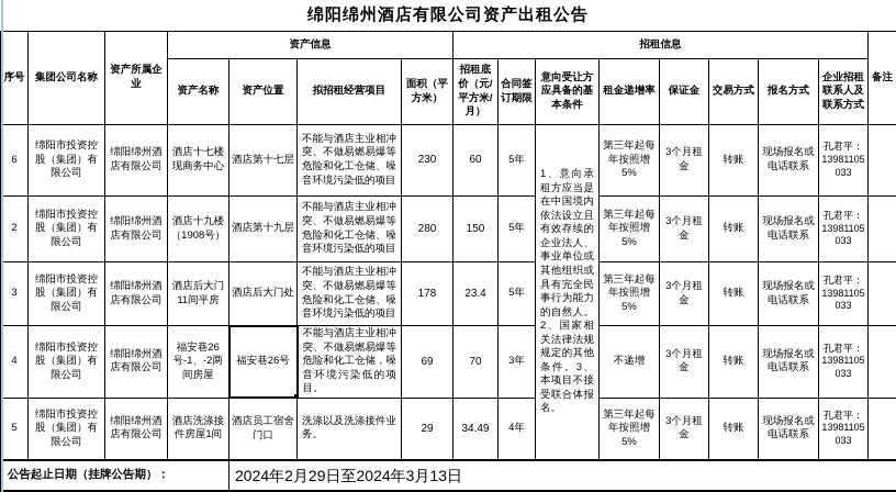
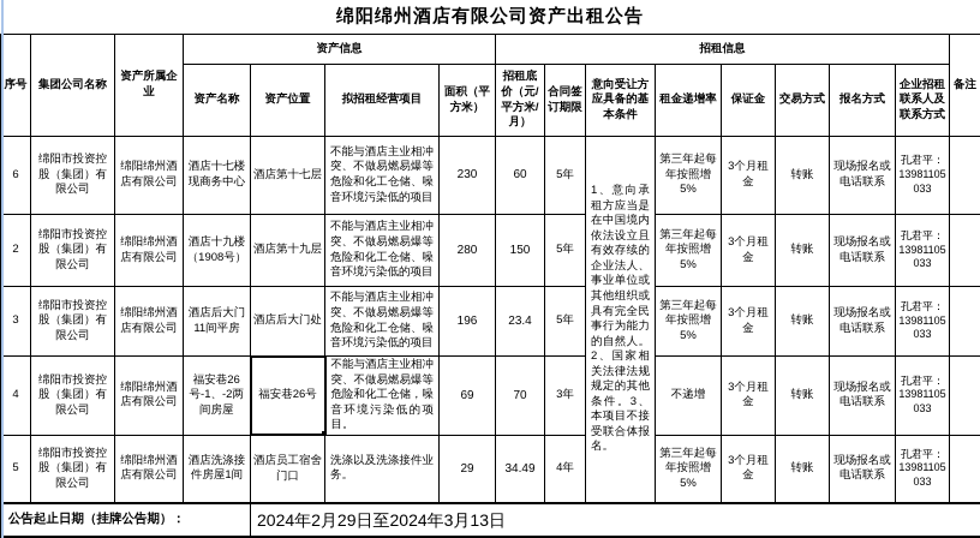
  绵阳绵州酒店有限公司资产出租公告
  序号	集团公司名称	资产所属企业	资产信息	招租信息	备注
  资产名称	资产位置	拟招租经营项目	面积（平方米）	招租底价（元/平方米/月）	合同签订期限	意向受让方应具备的基本条件	租金递增率	保证金	交易方式	报名方式	企业招租联系人及联系方式
  6	绵阳市投资控股（集团）有限公司	绵阳绵州酒店有限公司	酒店十七楼现商务中心	酒店第十七层	不能与酒店主业相冲突、不做易燃易爆等危险和化工仓储、噪音环境污染低的项目	230	60	5年	1、意向承租方应当是在中国境内依法设立且有效存续的企业法人、事业单位或其他组织或具有完全民事行为能力的自然人。2、国家相关法律法规规定的其他条件。3、本项目不接受联合体报名。	第三年起每年按照增5%	3个月租金	转账	现场报名或电话联系	孔君平：13981105033
  2	绵阳市投资控股（集团）有限公司	绵阳绵州酒店有限公司	酒店十九楼（1908号）	酒店第十九层	不能与酒店主业相冲突、不做易燃易爆等危险和化工仓储、噪音环境污染低的项目	280	150	5年	第三年起每年按照增5%	3个月租金	转账	现场报名或电话联系	孔君平：13981105033
- 3	绵阳市投资控股（集团）有限公司	绵阳绵州酒店有限公司	酒店后大门11间平房	酒店后大门处	不能与酒店主业相冲突、不做易燃易爆等危险和化工仓储、噪音环境污染低的项目	178	23.4	5年	第三年起每年按照增5%	3个月租金	转账	现场报名或电话联系	孔君平：13981105033
+ 3	绵阳市投资控股（集团）有限公司	绵阳绵州酒店有限公司	酒店后大门11间平房	酒店后大门处	不能与酒店主业相冲突、不做易燃易爆等危险和化工仓储、噪音环境污染低的项目	196	23.4	5年	第三年起每年按照增5%	3个月租金	转账	现场报名或电话联系	孔君平：13981105033
  4	绵阳市投资控股（集团）有限公司	绵阳绵州酒店有限公司	福安巷26号-1、-2两间房屋	福安巷26号	不能与酒店主业相冲突、不做易燃易爆等危险和化工仓储，噪音环境污染低的项目。	69	70	3年	不递增	3个月租金	转账	现场报名或电话联系	孔君平：13981105033
  5	绵阳市投资控股（集团）有限公司	绵阳绵州酒店有限公司	酒店洗涤接件房屋1间	酒店员工宿舍门口	洗涤以及洗涤接件业务。	29	34.49	4年	第三年起每年按照增5%	3个月租金	转账	现场报名或电话联系	孔君平：13981105033
  公告起止日期（挂牌公告期）：	2024年2月29日至2024年3月13日
